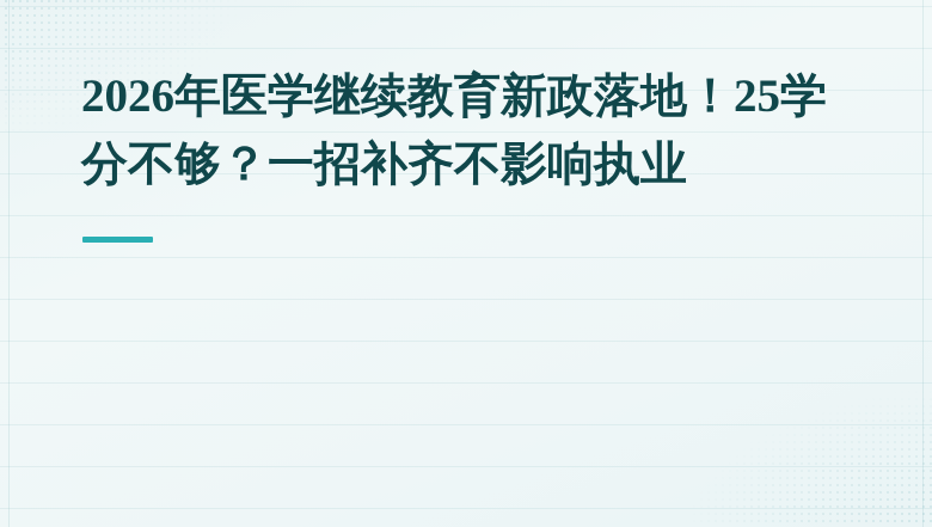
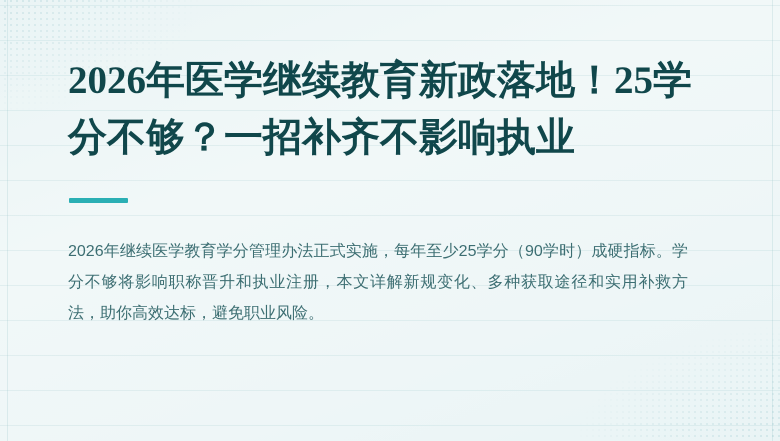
  2026年医学继续教育新政落地！25学分不够？一招补齐不影响执业
+ 2026年继续医学教育学分管理办法正式实施，每年至少25学分（90学时）成硬指标。学分不够将影响职称晋升和执业注册，本文详解新规变化、多种获取途径和实用补救方法，助你高效达标，避免职业风险。
